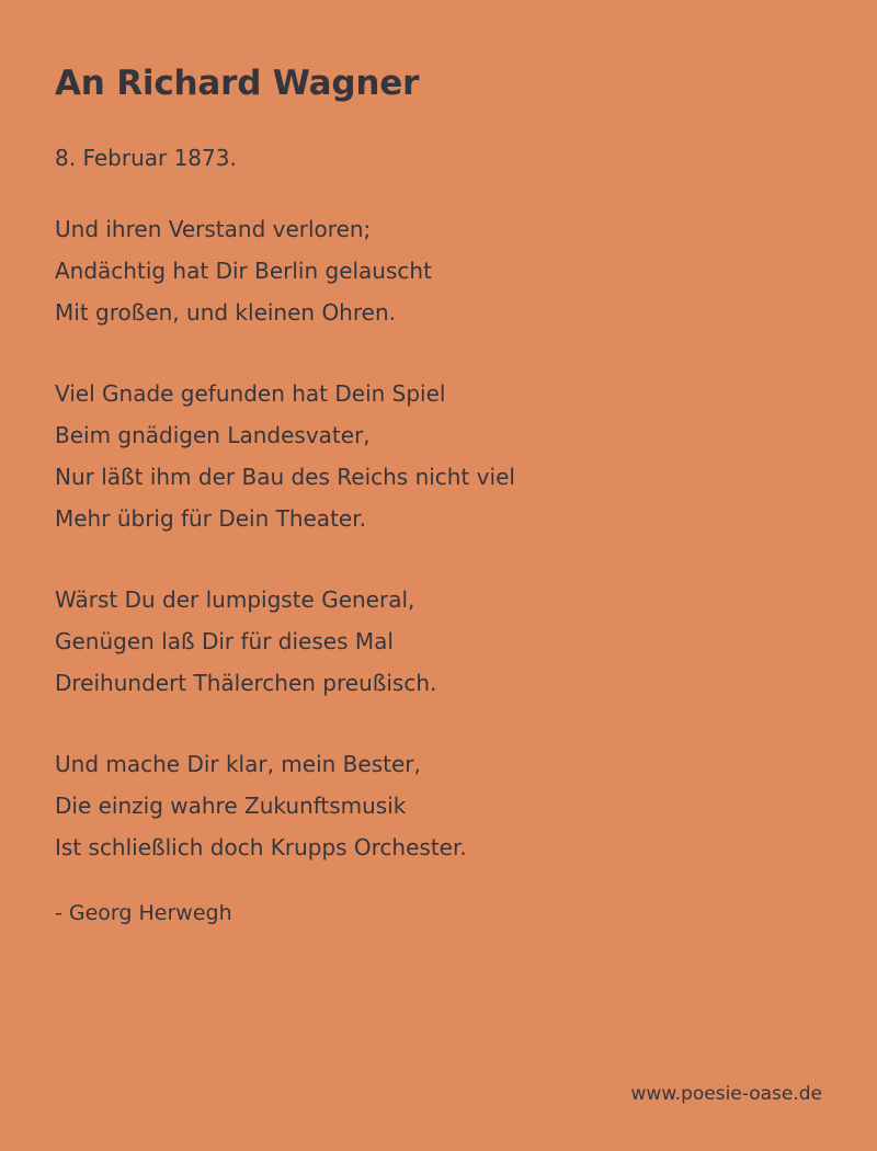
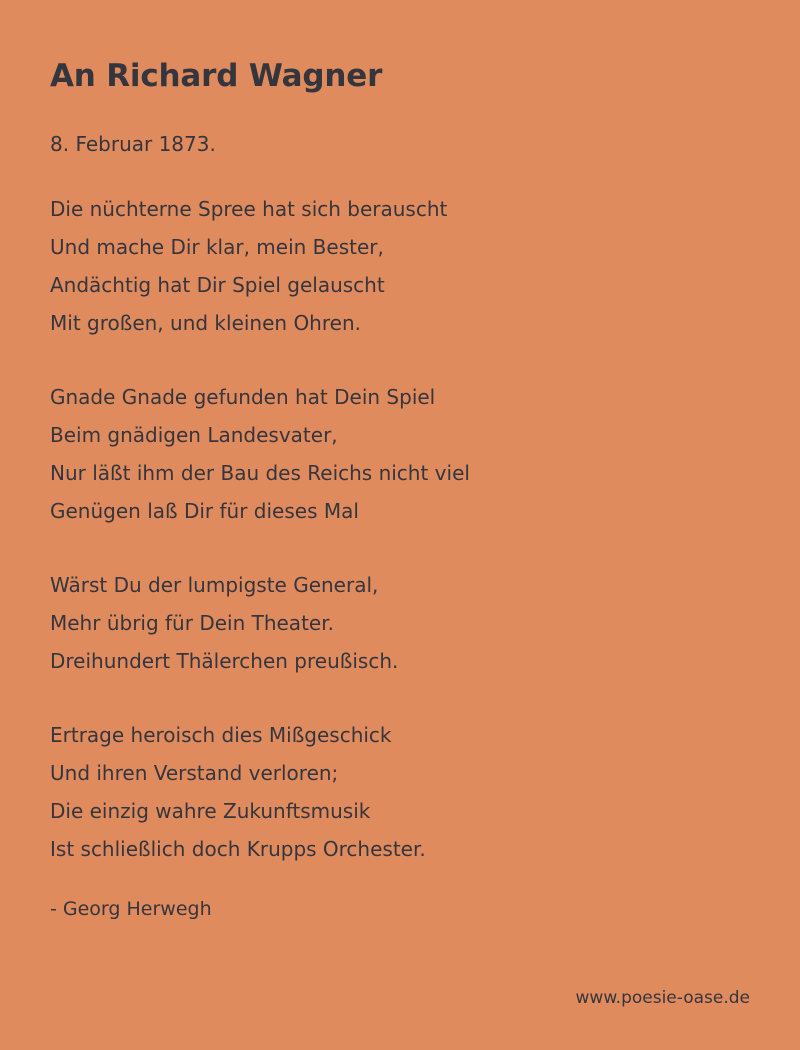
  An Richard Wagner
  8. Februar 1873.
+ Die nüchterne Spree hat sich berauscht
- Und ihren Verstand verloren;
+ Und mache Dir klar, mein Bester,
- Andächtig hat Dir Berlin gelauscht
+ Andächtig hat Dir Spiel gelauscht
  Mit großen, und kleinen Ohren.
- Viel Gnade gefunden hat Dein Spiel
+ Gnade Gnade gefunden hat Dein Spiel
  Beim gnädigen Landesvater,
  Nur läßt ihm der Bau des Reichs nicht viel
- Mehr übrig für Dein Theater.
+ Genügen laß Dir für dieses Mal
  Wärst Du der lumpigste General,
- Genügen laß Dir für dieses Mal
+ Mehr übrig für Dein Theater.
  Dreihundert Thälerchen preußisch.
+ Ertrage heroisch dies Mißgeschick
- Und mache Dir klar, mein Bester,
+ Und ihren Verstand verloren;
  Die einzig wahre Zukunftsmusik
  Ist schließlich doch Krupps Orchester.
  - Georg Herwegh
  www.poesie-oase.de
